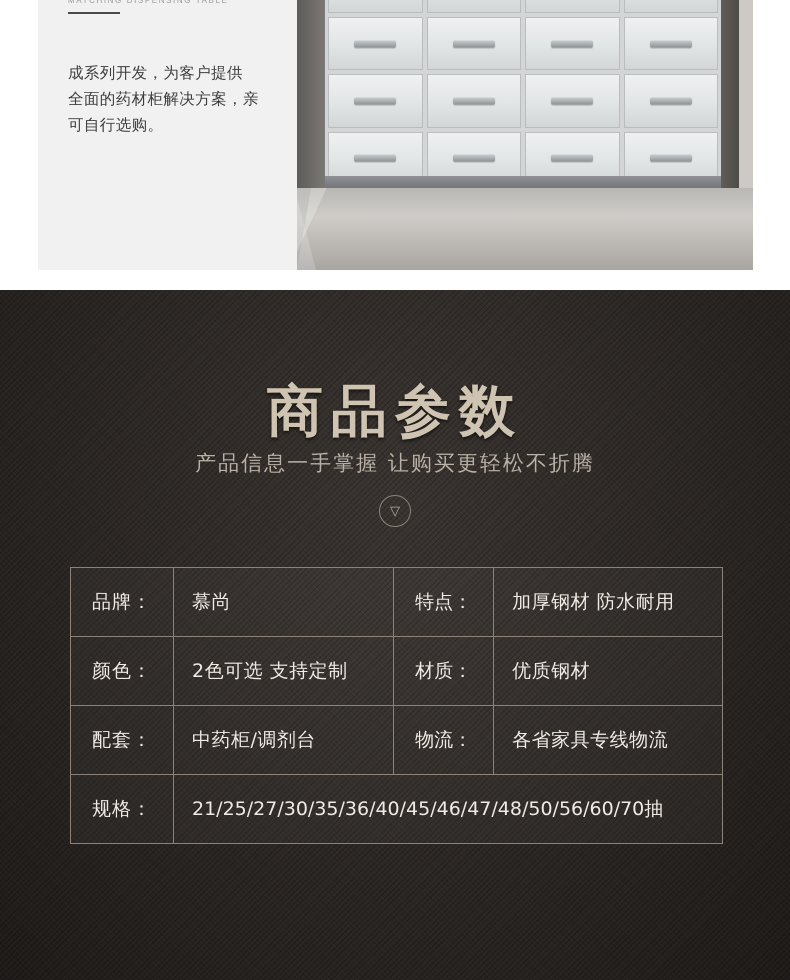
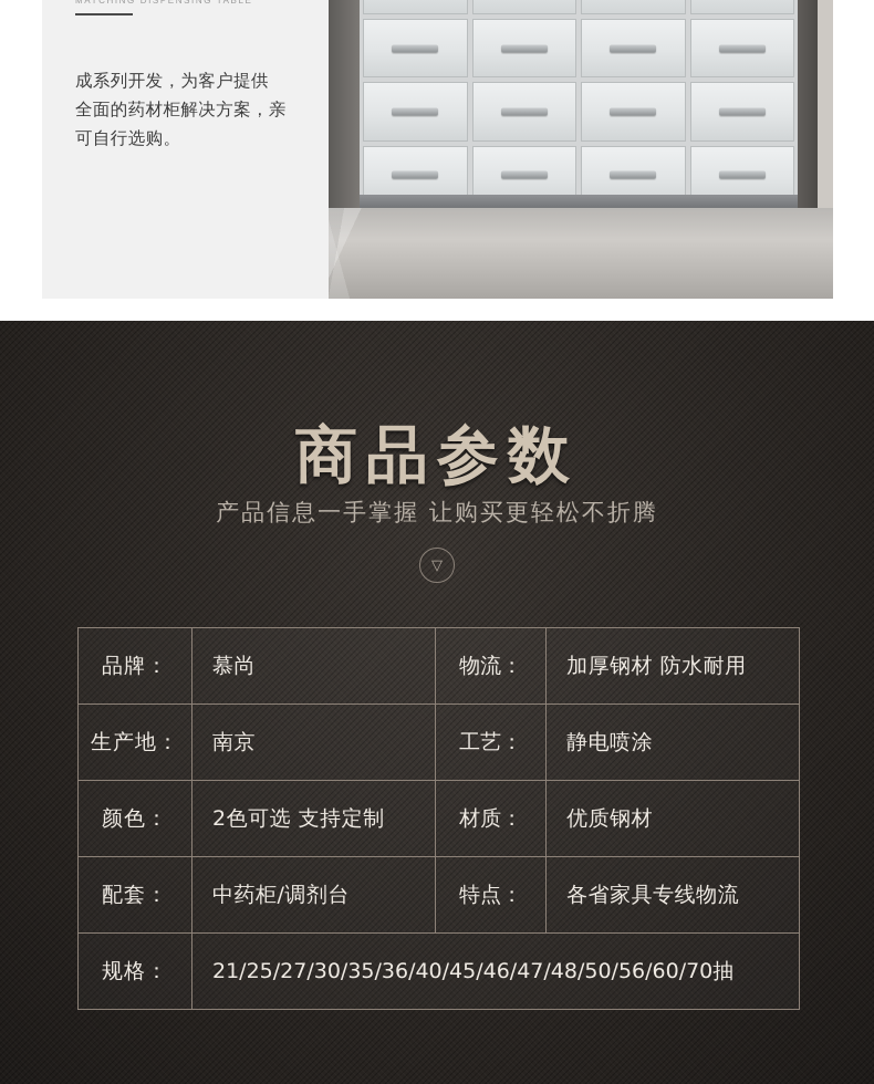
  MATCHING DISPENSING TABLE
  成系列开发，为客户提供
  全面的药材柜解决方案，亲
  可自行选购。
  商品参数
  产品信息一手掌握 让购买更轻松不折腾
  ▽
- 品牌：	慕尚	特点：	加厚钢材 防水耐用
+ 品牌：	慕尚	物流：	加厚钢材 防水耐用
+ 生产地：	南京	工艺：	静电喷涂
  颜色：	2色可选 支持定制	材质：	优质钢材
- 配套：	中药柜/调剂台	物流：	各省家具专线物流
+ 配套：	中药柜/调剂台	特点：	各省家具专线物流
  规格：	21/25/27/30/35/36/40/45/46/47/48/50/56/60/70抽
